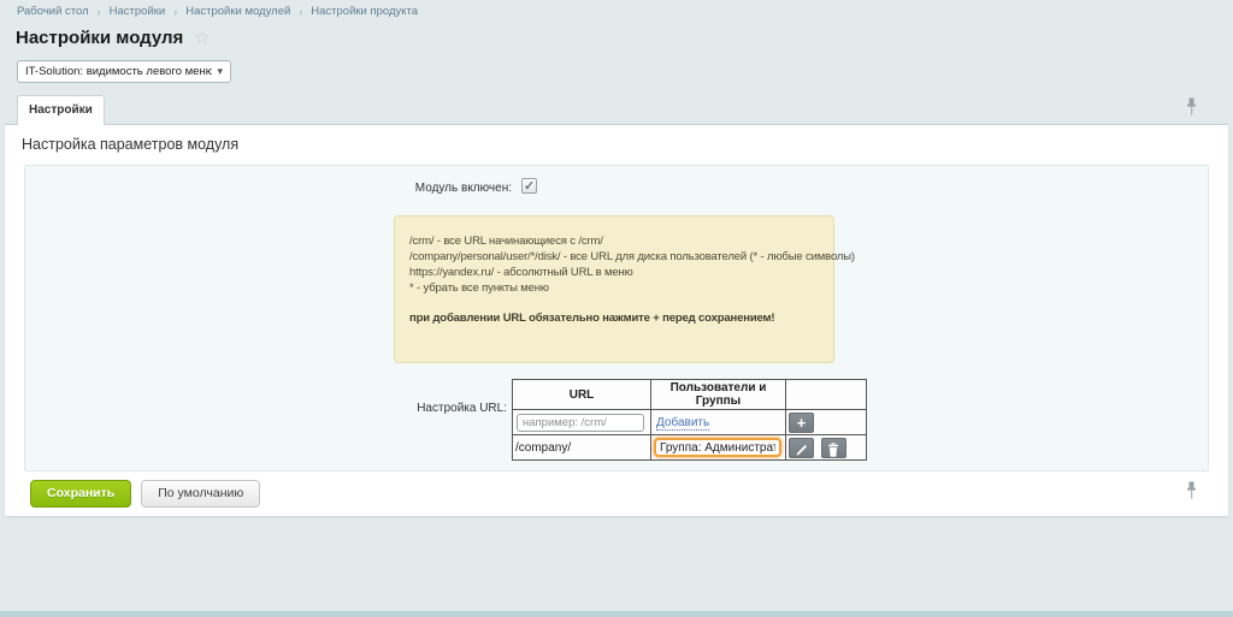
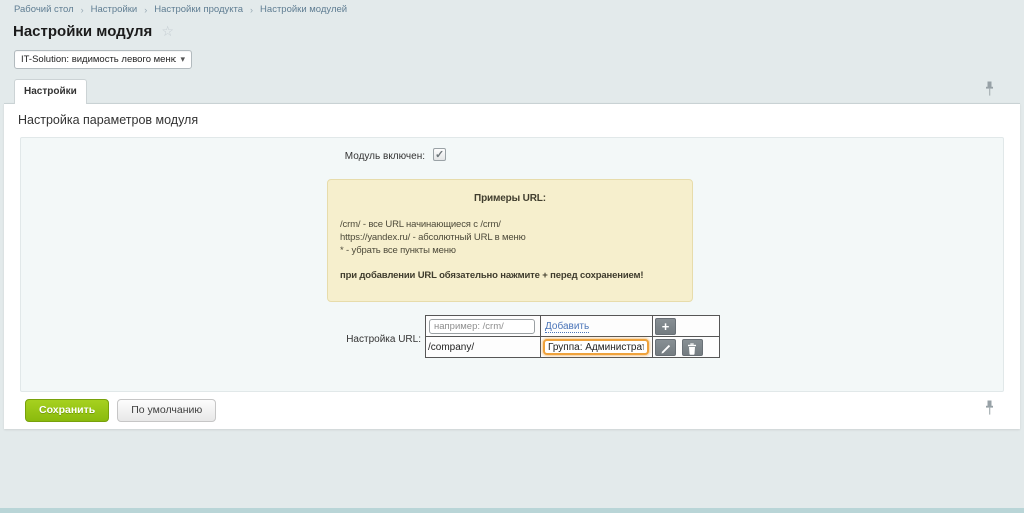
  Рабочий стол
  ›
  Настройки
  ›
- Настройки модулей
+ Настройки продукта
  ›
- Настройки продукта
+ Настройки модулей
  Настройки модуля
  IT-Solution: видимость левого меню
  ▾
  Настройки
  Настройка параметров модуля
  Модуль включен:
+ Примеры URL:
  /crm/ - все URL начинающиеся с /crm/
- /company/personal/user/*/disk/ - все URL для диска пользователей (* - любые символы)
  https://yandex.ru/ - абсолютный URL в меню
  * - убрать все пункты меню
  при добавлении URL обязательно нажмите + перед сохранением!
  Настройка URL:
- URL	Пользователи и Группы
  например: /crm/	Добавить	+
  /company/	Группа: Администра
  Сохранить
  По умолчанию
